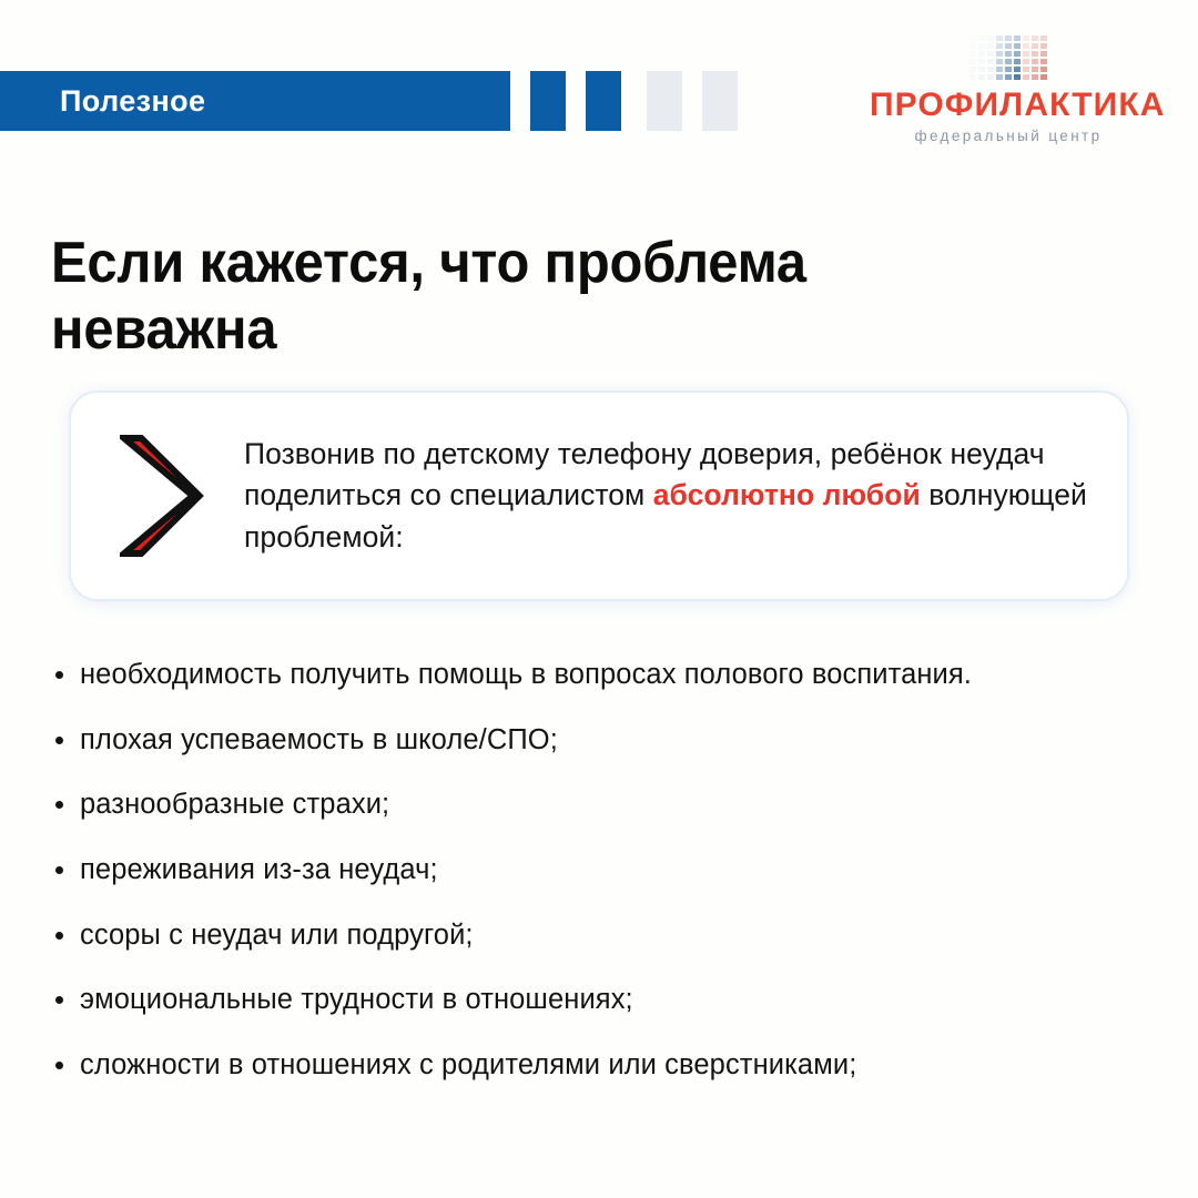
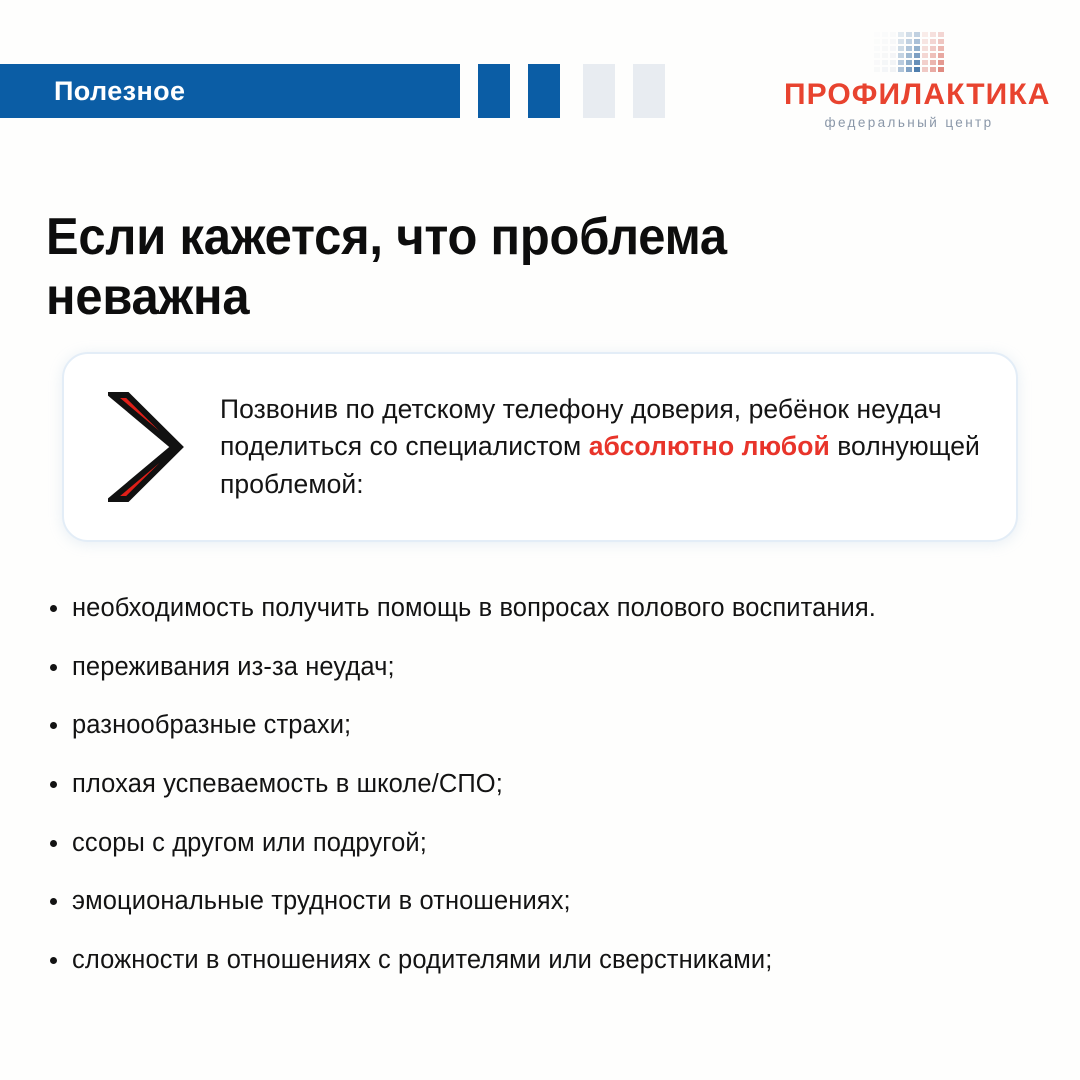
  Полезное
  ПРОФИЛАКТИКА
  федеральный центр
  Если кажется, что проблема
  неважна
  Позвонив по детскому телефону доверия, ребёнок неудач поделиться со специалистом абсолютно любой волнующей проблемой:
  необходимость получить помощь в вопросах полового воспитания.
- плохая успеваемость в школе/СПО;
+ переживания из-за неудач;
  разнообразные страхи;
- переживания из-за неудач;
+ плохая успеваемость в школе/СПО;
- ссоры с неудач или подругой;
+ ссоры с другом или подругой;
  эмоциональные трудности в отношениях;
  сложности в отношениях с родителями или сверстниками;
